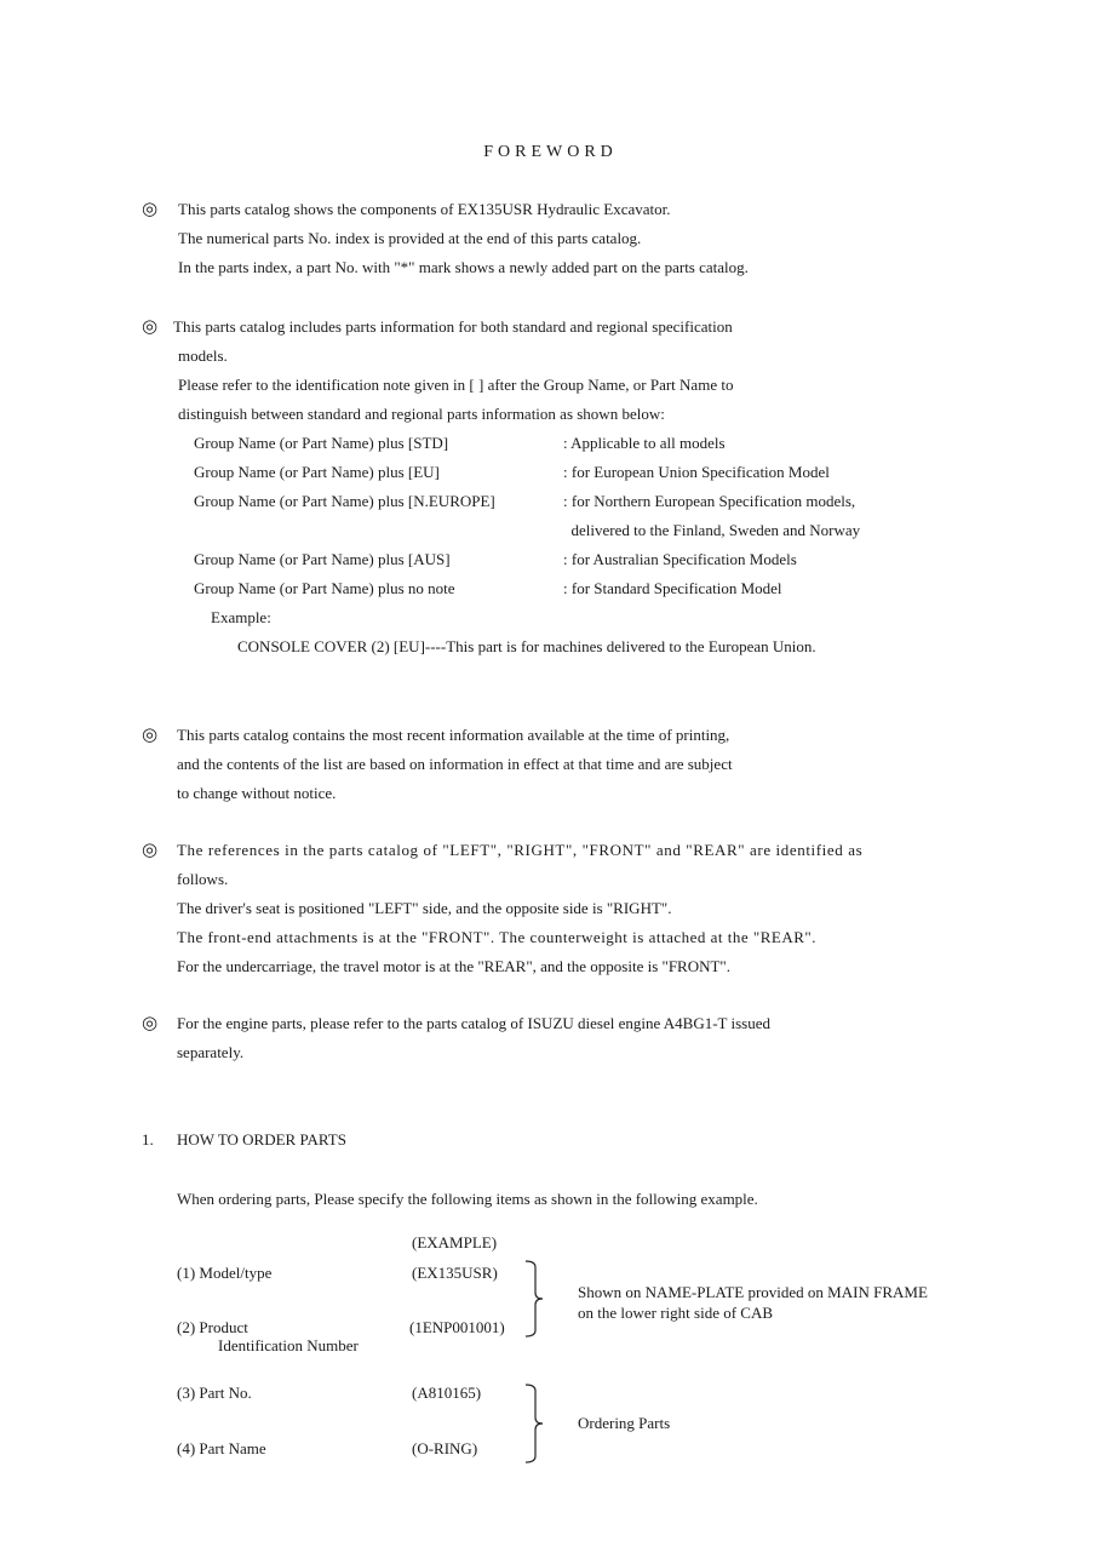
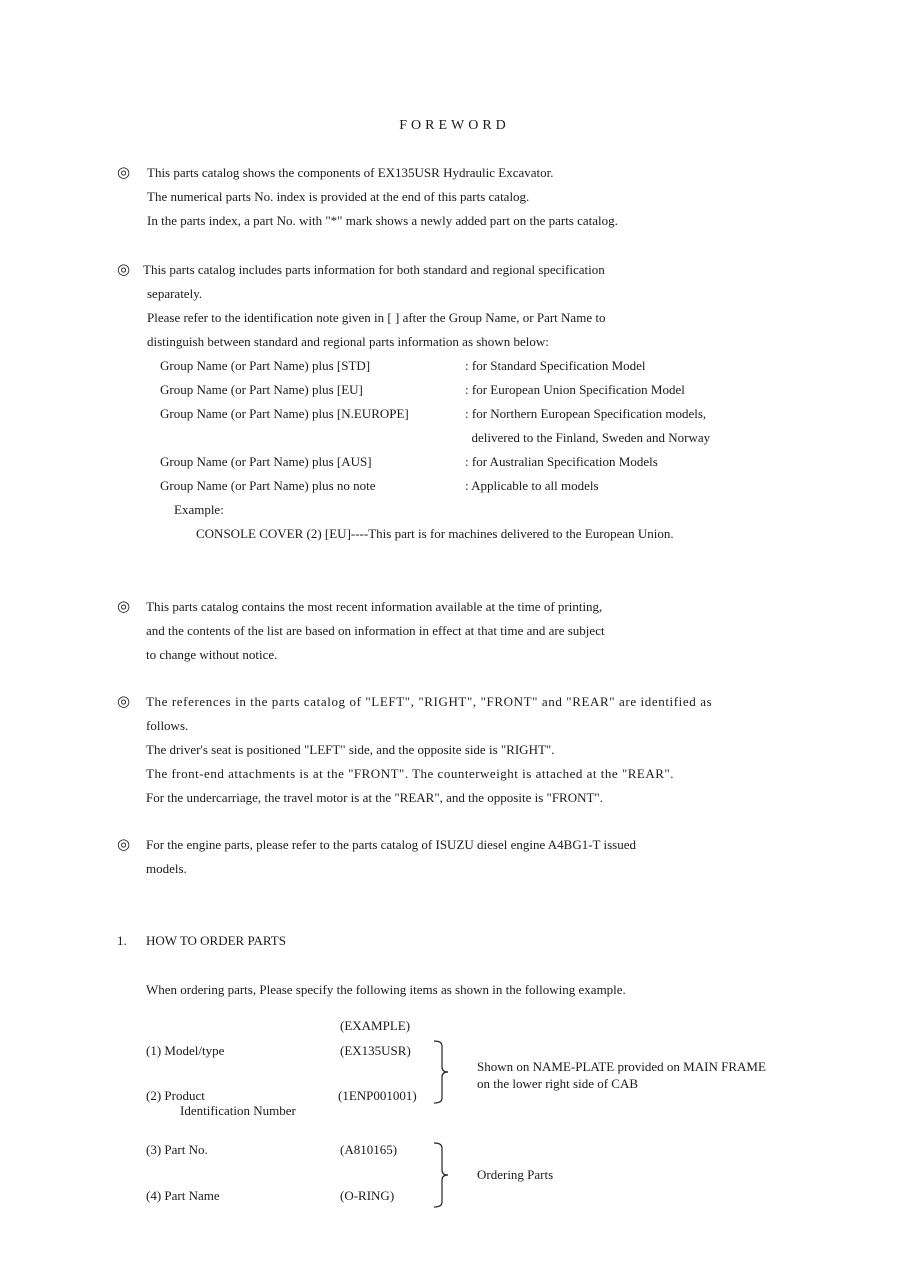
  FOREWORD
  ◎
  This parts catalog shows the components of EX135USR Hydraulic Excavator.
  The numerical parts No. index is provided at the end of this parts catalog.
  In the parts index, a part No. with "*" mark shows a newly added part on the parts catalog.
  ◎
  This parts catalog includes parts information for both standard and regional specification
- models.
+ separately.
  Please refer to the identification note given in [ ] after the Group Name, or Part Name to
  distinguish between standard and regional parts information as shown below:
  Group Name (or Part Name) plus [STD]
- : Applicable to all models
+ : for Standard Specification Model
  Group Name (or Part Name) plus [EU]
  : for European Union Specification Model
  Group Name (or Part Name) plus [N.EUROPE]
  : for Northern European Specification models,
  delivered to the Finland, Sweden and Norway
  Group Name (or Part Name) plus [AUS]
  : for Australian Specification Models
  Group Name (or Part Name) plus no note
- : for Standard Specification Model
+ : Applicable to all models
  Example:
  CONSOLE COVER (2) [EU]----This part is for machines delivered to the European Union.
  ◎
  This parts catalog contains the most recent information available at the time of printing,
  and the contents of the list are based on information in effect at that time and are subject
  to change without notice.
  ◎
  The references in the parts catalog of "LEFT", "RIGHT", "FRONT" and "REAR" are identified as
  follows.
  The driver's seat is positioned "LEFT" side, and the opposite side is "RIGHT".
  The front-end attachments is at the "FRONT". The counterweight is attached at the "REAR".
  For the undercarriage, the travel motor is at the "REAR", and the opposite is "FRONT".
  ◎
  For the engine parts, please refer to the parts catalog of ISUZU diesel engine A4BG1-T issued
- separately.
+ models.
  1.
  HOW TO ORDER PARTS
  When ordering parts, Please specify the following items as shown in the following example.
  (EXAMPLE)
  (1) Model/type
  (EX135USR)
  (2) Product
  Identification Number
  (1ENP001001)
  Shown on NAME-PLATE provided on MAIN FRAME
  on the lower right side of CAB
  (3) Part No.
  (A810165)
  (4) Part Name
  (O-RING)
  Ordering Parts
